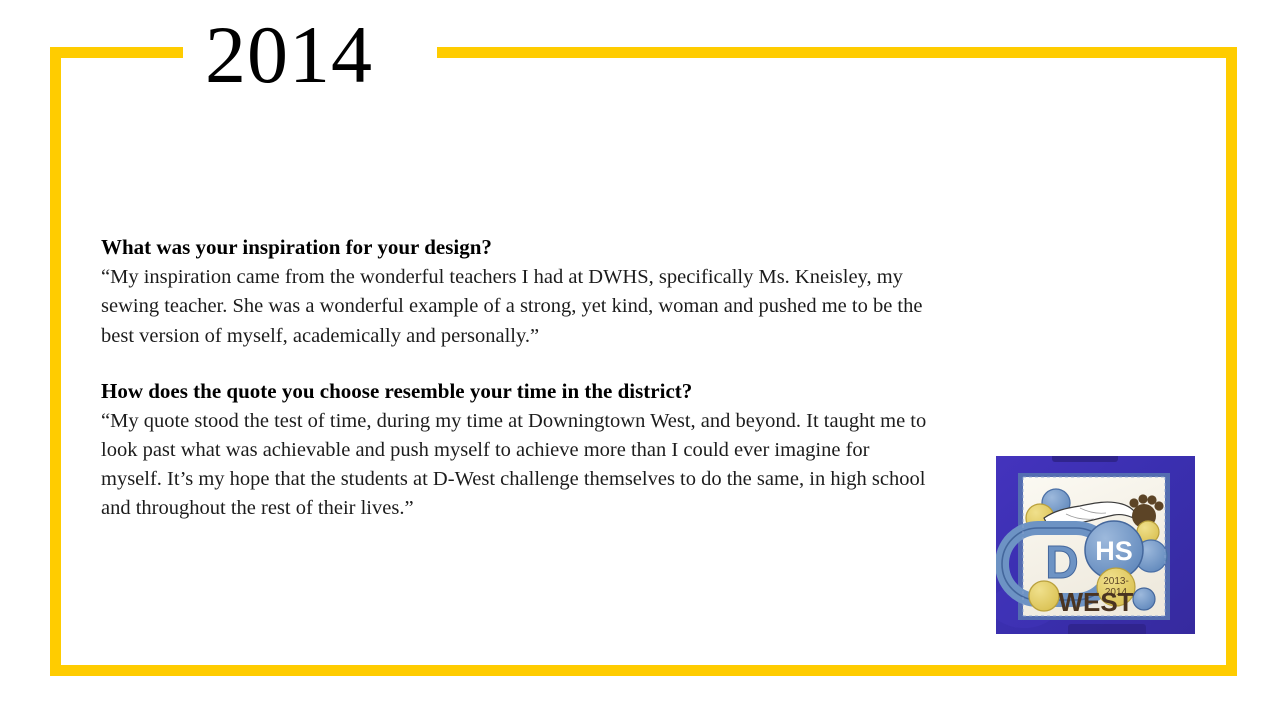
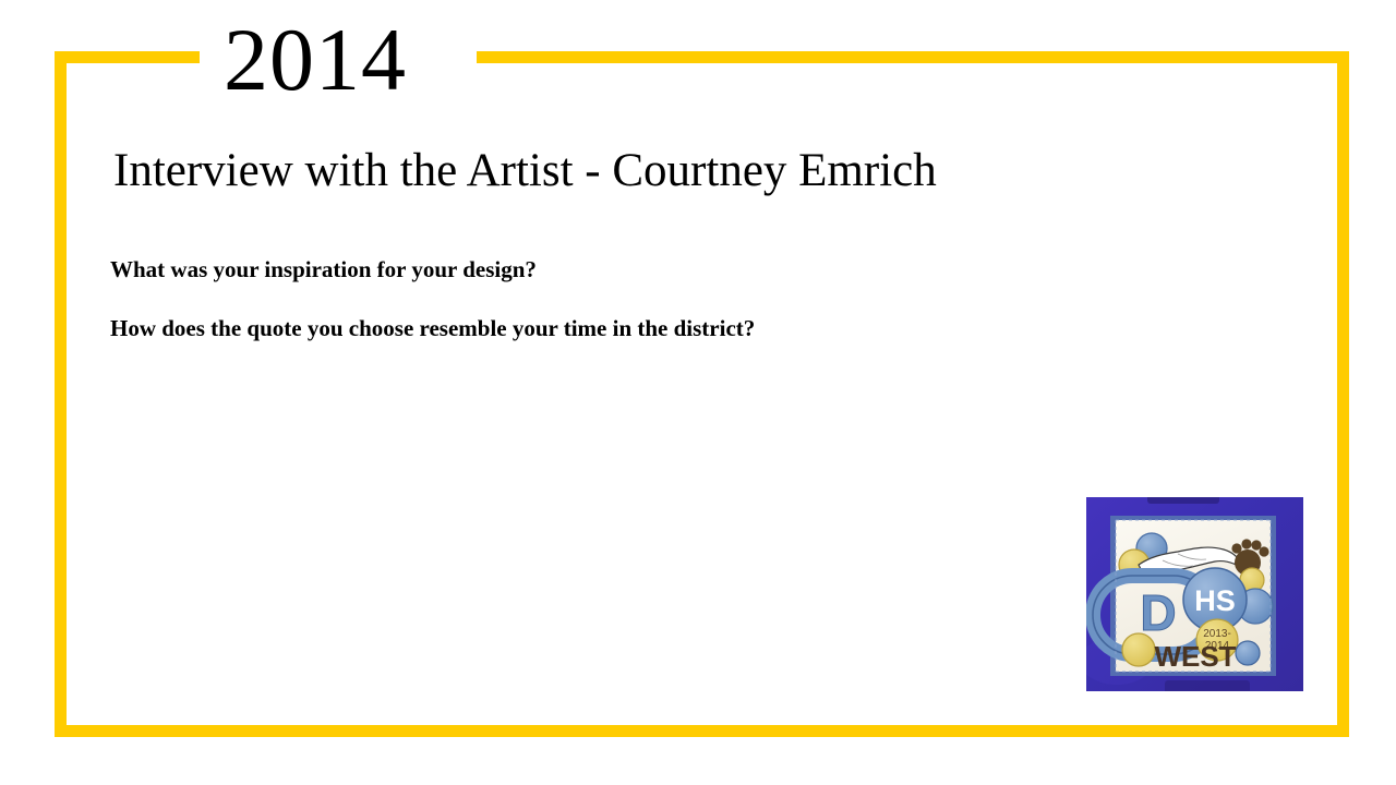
  2014
+ Interview with the Artist - Courtney Emrich
  What was your inspiration for your design?
- “My inspiration came from the wonderful teachers I had at DWHS, specifically Ms. Kneisley, my sewing teacher. She was a wonderful example of a strong, yet kind, woman and pushed me to be the best version of myself, academically and personally.”
  How does the quote you choose resemble your time in the district?
- “My quote stood the test of time, during my time at Downingtown West, and beyond. It taught me to look past what was achievable and push myself to achieve more than I could ever imagine for myself. It’s my hope that the students at D-West challenge themselves to do the same, in high school and throughout the rest of their lives.”
  HS
  D
  2013-
  2014
  WEST
